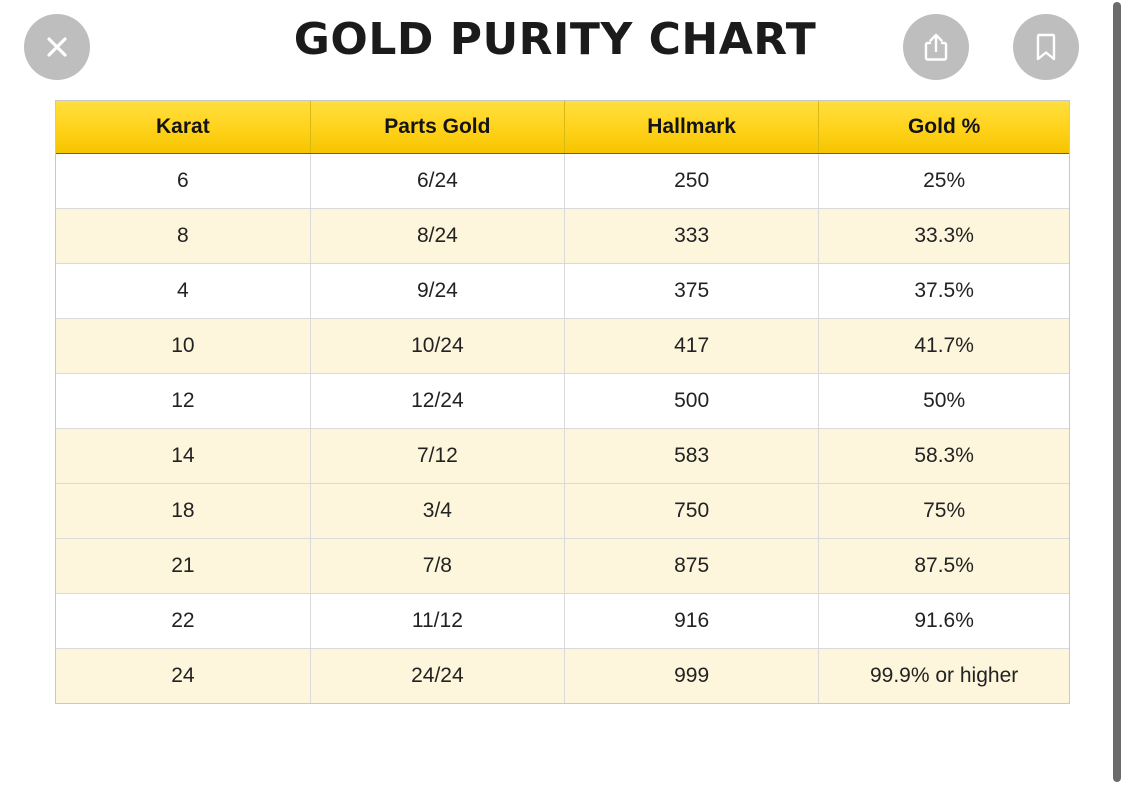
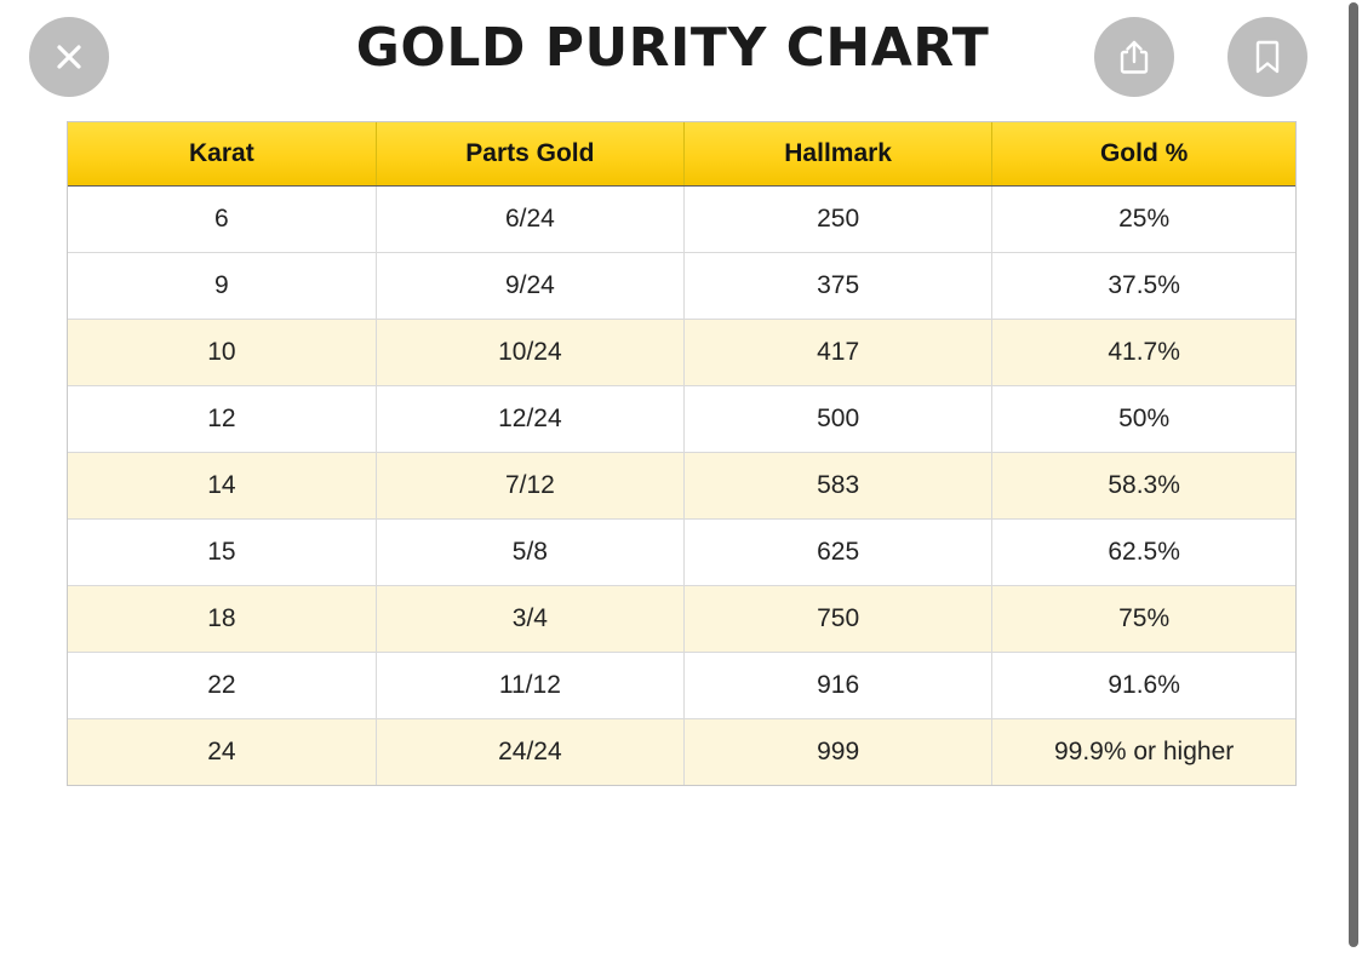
  GOLD PURITY CHART
  Karat	Parts Gold	Hallmark	Gold %
  6	6/24	250	25%
- 8	8/24	333	33.3%
- 4	9/24	375	37.5%
+ 9	9/24	375	37.5%
  10	10/24	417	41.7%
  12	12/24	500	50%
  14	7/12	583	58.3%
+ 15	5/8	625	62.5%
  18	3/4	750	75%
- 21	7/8	875	87.5%
  22	11/12	916	91.6%
  24	24/24	999	99.9% or higher
